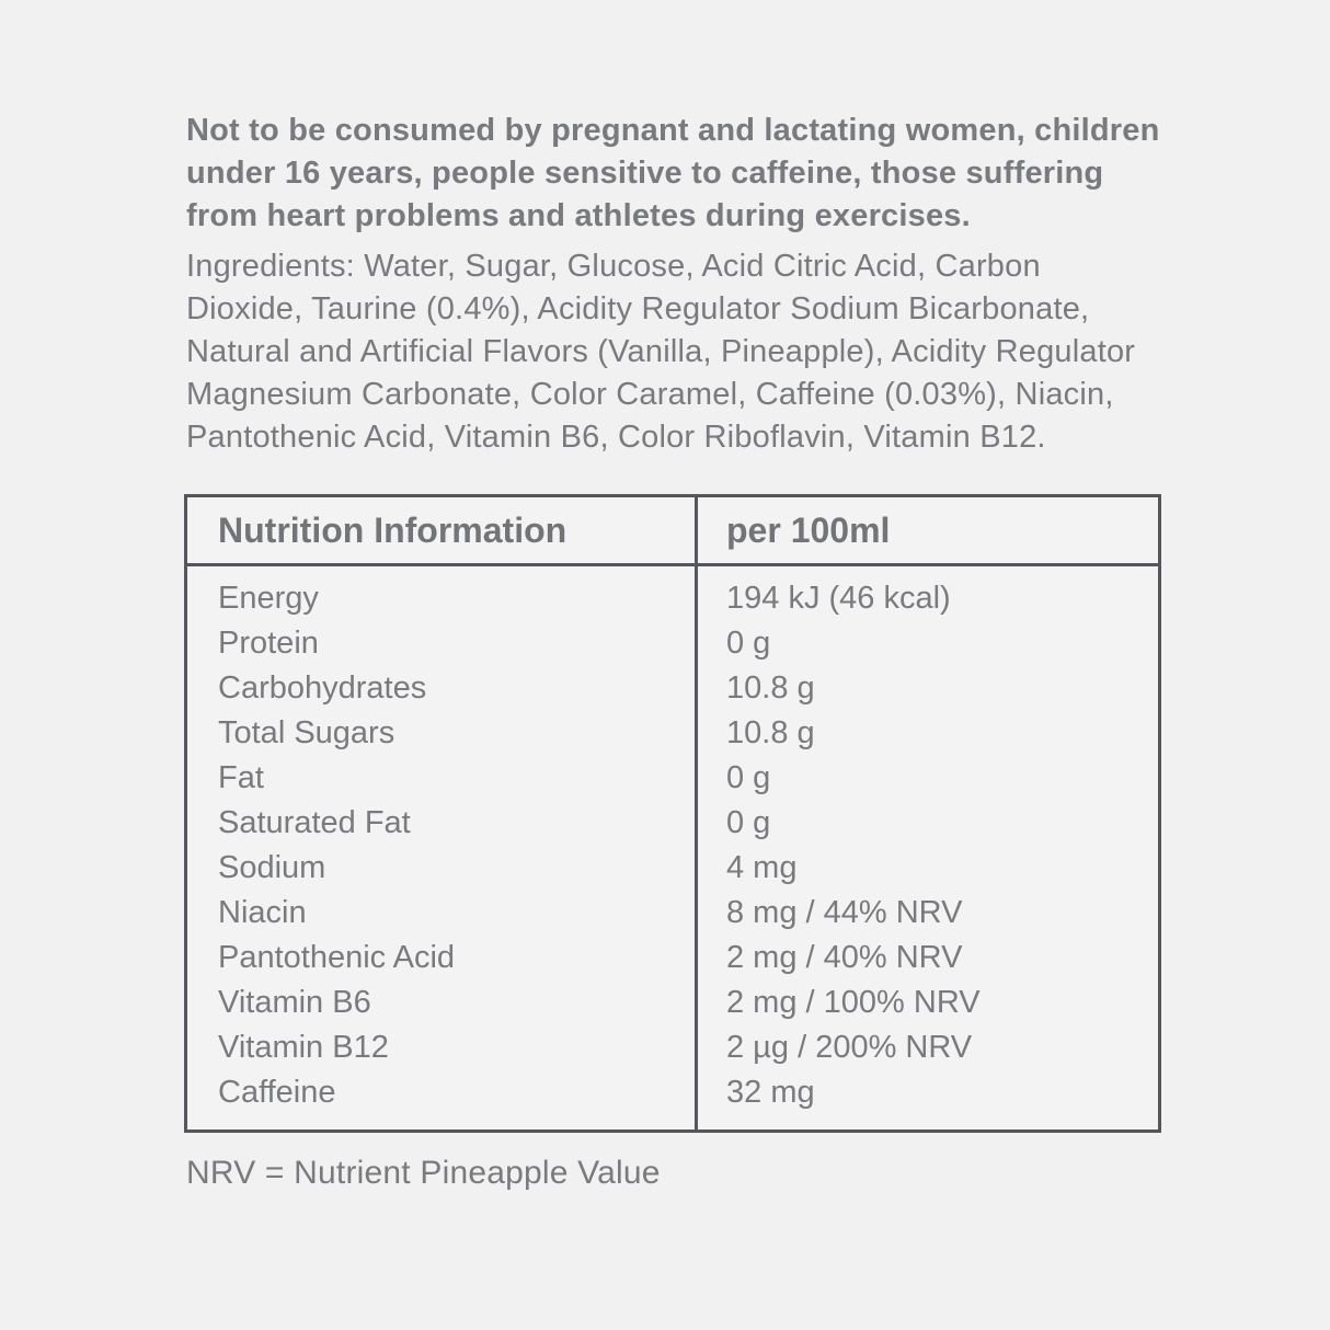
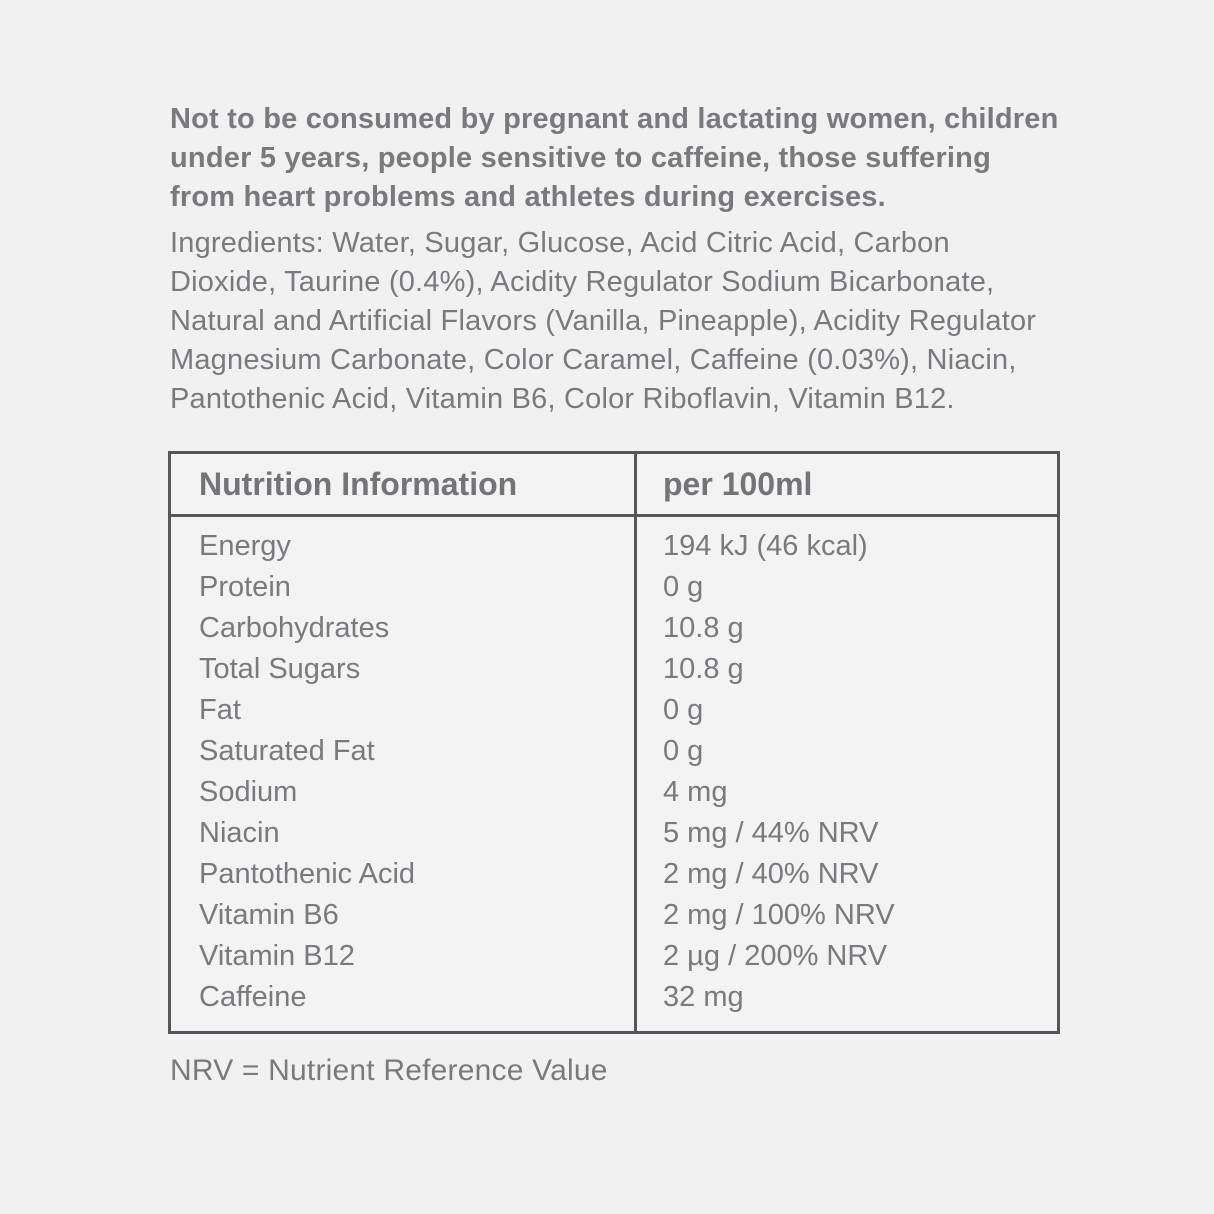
- Not to be consumed by pregnant and lactating women, children under 16 years, people sensitive to caffeine, those suffering from heart problems and athletes during exercises.
+ Not to be consumed by pregnant and lactating women, children under 5 years, people sensitive to caffeine, those suffering from heart problems and athletes during exercises.
  Ingredients: Water, Sugar, Glucose, Acid Citric Acid, Carbon Dioxide, Taurine (0.4%), Acidity Regulator Sodium Bicarbonate, Natural and Artificial Flavors (Vanilla, Pineapple), Acidity Regulator Magnesium Carbonate, Color Caramel, Caffeine (0.03%), Niacin, Pantothenic Acid, Vitamin B6, Color Riboflavin, Vitamin B12.
  Nutrition Information
  per 100ml
  Energy
  194 kJ (46 kcal)
  Protein
  0 g
  Carbohydrates
  10.8 g
  Total Sugars
  10.8 g
  Fat
  0 g
  Saturated Fat
  0 g
  Sodium
  4 mg
  Niacin
- 8 mg / 44% NRV
+ 5 mg / 44% NRV
  Pantothenic Acid
  2 mg / 40% NRV
  Vitamin B6
  2 mg / 100% NRV
  Vitamin B12
  2 µg / 200% NRV
  Caffeine
  32 mg
- NRV = Nutrient Pineapple Value
+ NRV = Nutrient Reference Value
